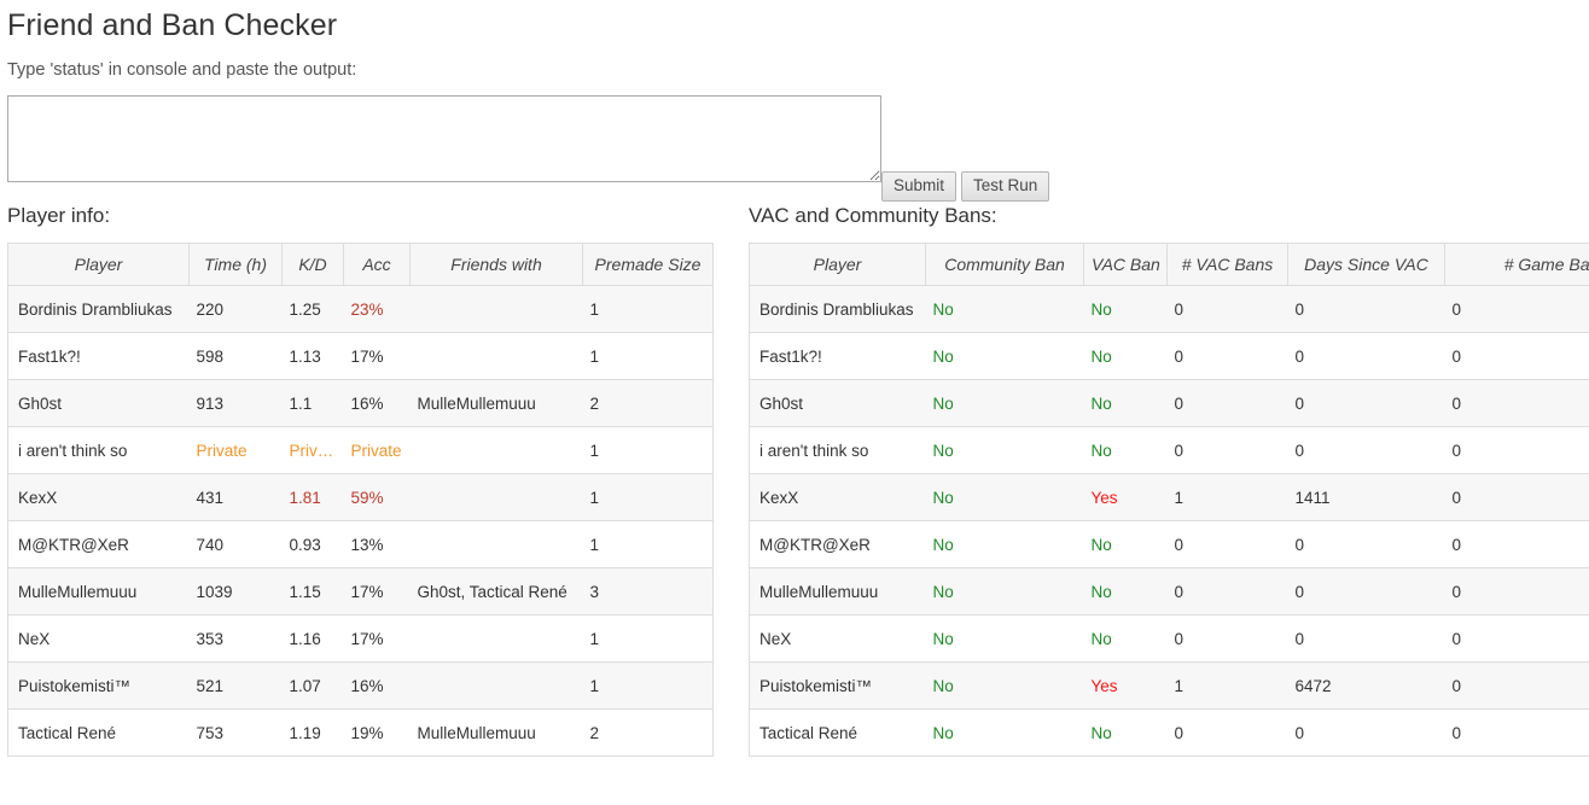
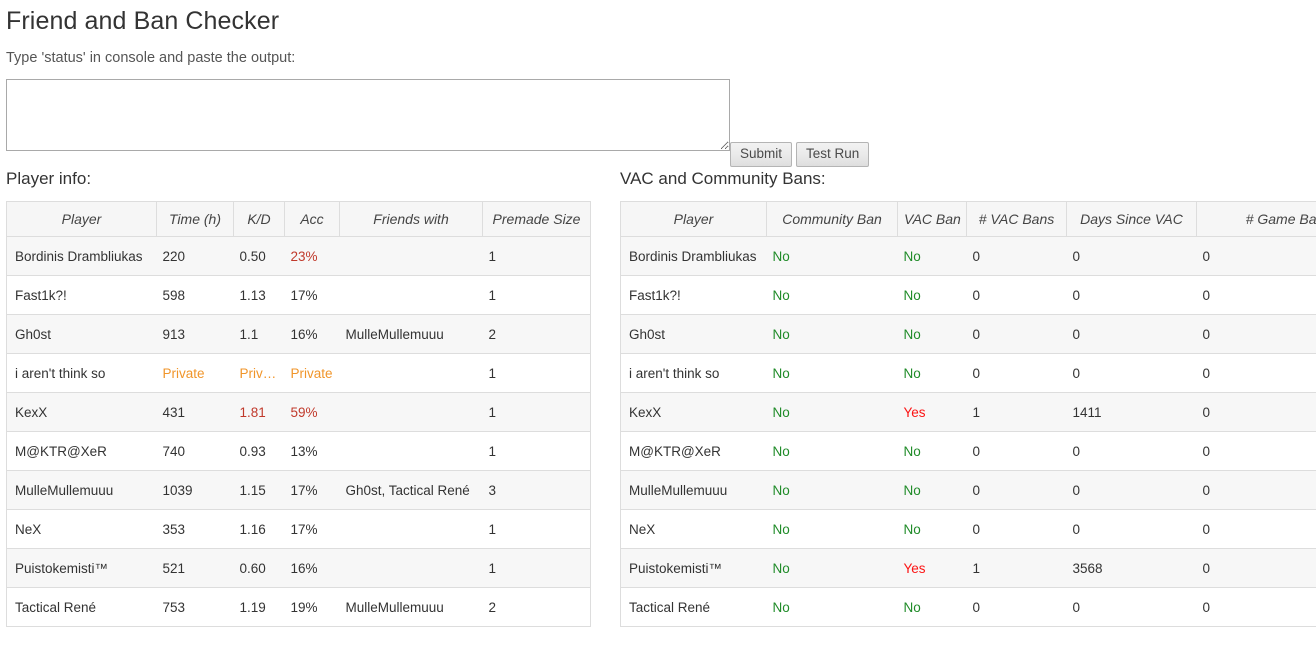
  Friend and Ban Checker
  Type 'status' in console and paste the output:
  Submit
  Test Run
  Player info:
  Player	Time (h)	K/D	Acc	Friends with	Premade Size
- Bordinis Drambliukas	220	1.25	23%		1
+ Bordinis Drambliukas	220	0.50	23%		1
  Fast1k?!	598	1.13	17%		1
  Gh0st	913	1.1	16%	MulleMullemuuu	2
  i aren't think so	Private	Private	Private		1
  KexX	431	1.81	59%		1
  M@KTR@XeR	740	0.93	13%		1
  MulleMullemuuu	1039	1.15	17%	Gh0st, Tactical René	3
  NeX	353	1.16	17%		1
- Puistokemisti™	521	1.07	16%		1
+ Puistokemisti™	521	0.60	16%		1
  Tactical René	753	1.19	19%	MulleMullemuuu	2
  VAC and Community Bans:
  Player	Community Ban	VAC Ban	# VAC Bans	Days Since VAC	# Game Ba
  Bordinis Drambliukas	No	No	0	0	0
  Fast1k?!	No	No	0	0	0
  Gh0st	No	No	0	0	0
  i aren't think so	No	No	0	0	0
  KexX	No	Yes	1	1411	0
  M@KTR@XeR	No	No	0	0	0
  MulleMullemuuu	No	No	0	0	0
  NeX	No	No	0	0	0
- Puistokemisti™	No	Yes	1	6472	0
+ Puistokemisti™	No	Yes	1	3568	0
  Tactical René	No	No	0	0	0
